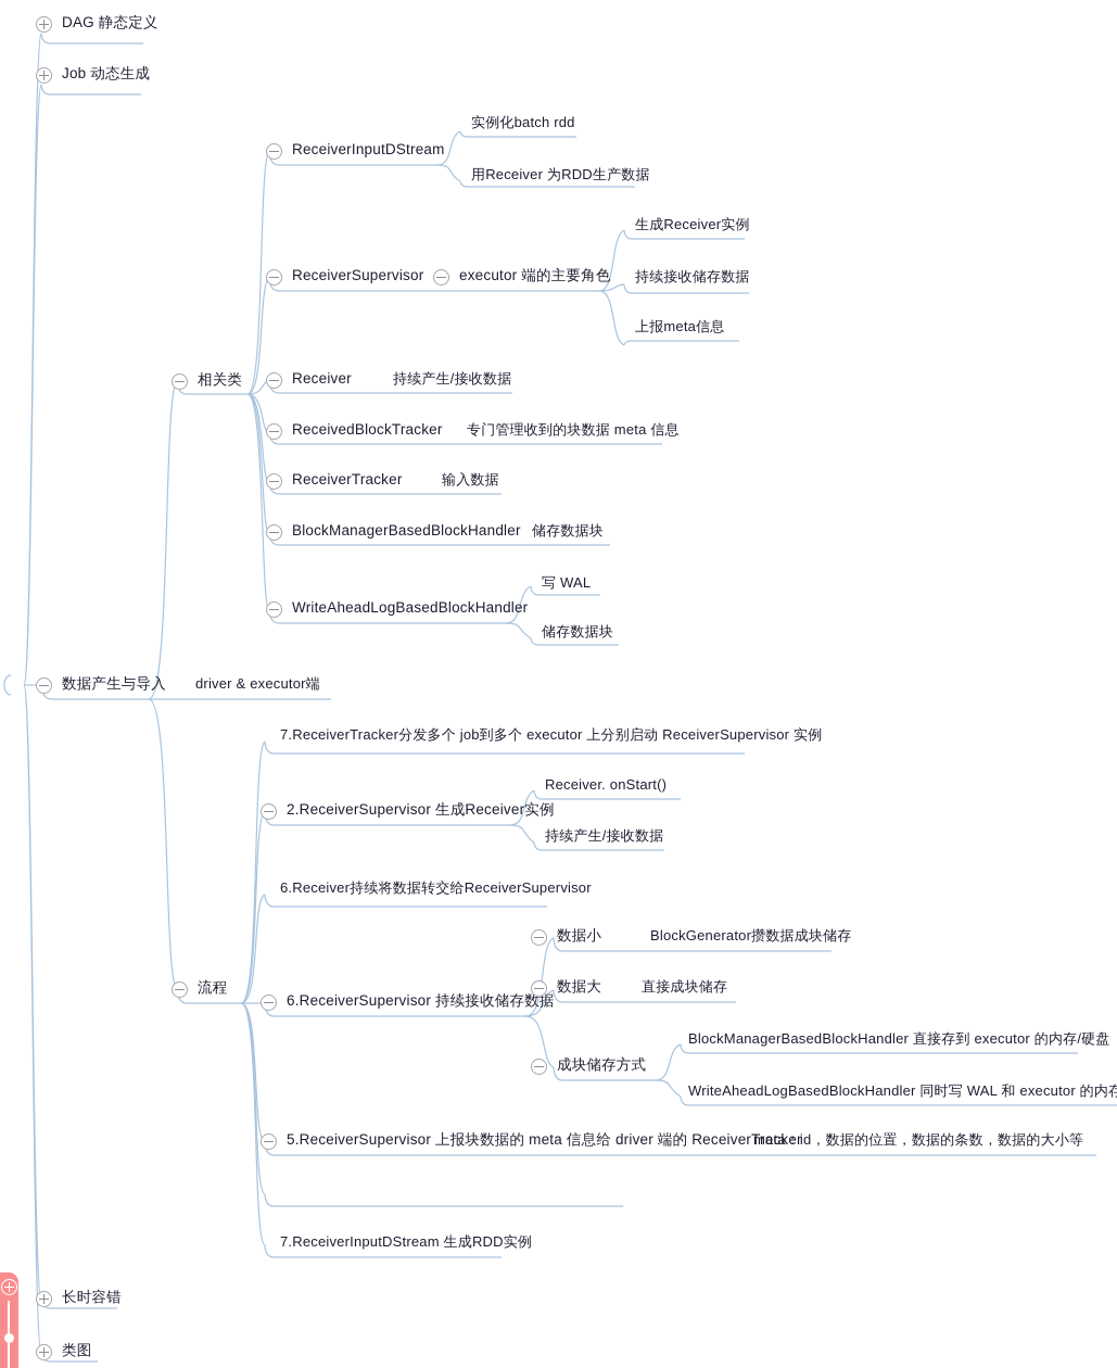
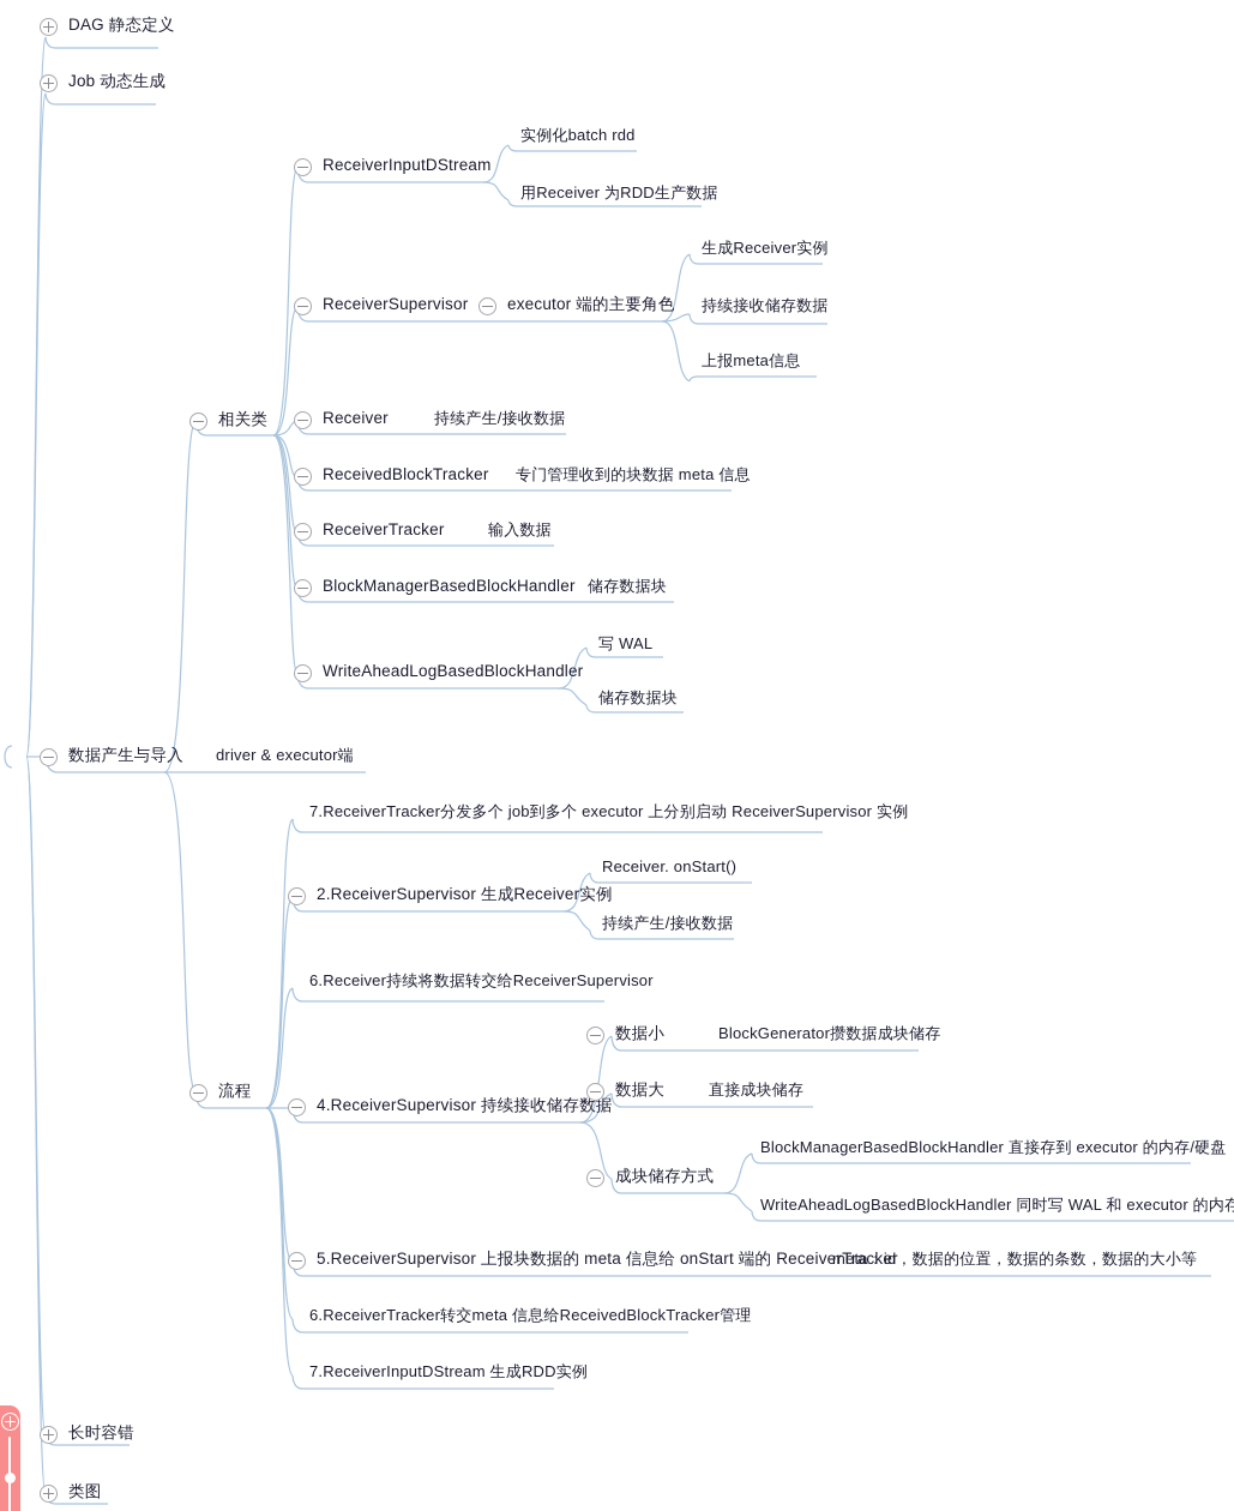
  DAG 静态定义
  Job 动态生成
  数据产生与导入
  driver & executor端
  长时容错
  类图
  相关类
  流程
  ReceiverInputDStream
  实例化batch rdd
  用Receiver 为RDD生产数据
  ReceiverSupervisor
  executor 端的主要角色
  生成Receiver实例
  持续接收储存数据
  上报meta信息
  Receiver
  持续产生/接收数据
  ReceivedBlockTracker
  专门管理收到的块数据 meta 信息
  ReceiverTracker
  输入数据
  BlockManagerBasedBlockHandler
  储存数据块
  WriteAheadLogBasedBlockHandler
  写 WAL
  储存数据块
  7.ReceiverTracker分发多个 job到多个 executor 上分别启动 ReceiverSupervisor 实例
  2.ReceiverSupervisor 生成Receiver实例
  Receiver. onStart()
  持续产生/接收数据
  6.Receiver持续将数据转交给ReceiverSupervisor
- 6.ReceiverSupervisor 持续接收储存数据
+ 4.ReceiverSupervisor 持续接收储存数据
  数据小
  BlockGenerator攒数据成块储存
  数据大
  直接成块储存
  成块储存方式
  BlockManagerBasedBlockHandler 直接存到 executor 的内存/硬盘
  WriteAheadLogBasedBlockHandler 同时写 WAL 和 executor 的内存
- 5.ReceiverSupervisor 上报块数据的 meta 信息给 driver 端的 ReceiverTracker
+ 5.ReceiverSupervisor 上报块数据的 meta 信息给 onStart 端的 ReceiverTracker
  meta：id，数据的位置，数据的条数，数据的大小等
+ 6.ReceiverTracker转交meta 信息给ReceivedBlockTracker管理
  7.ReceiverInputDStream 生成RDD实例
